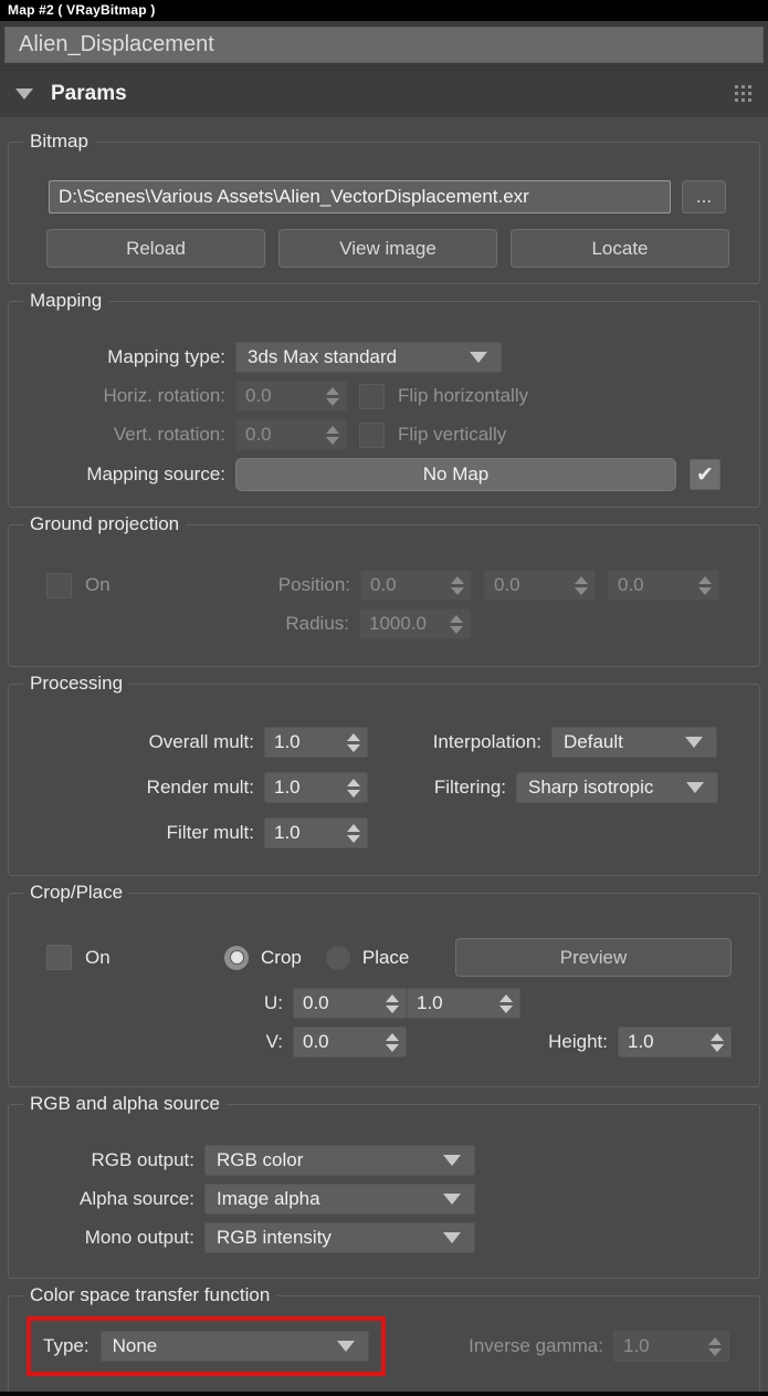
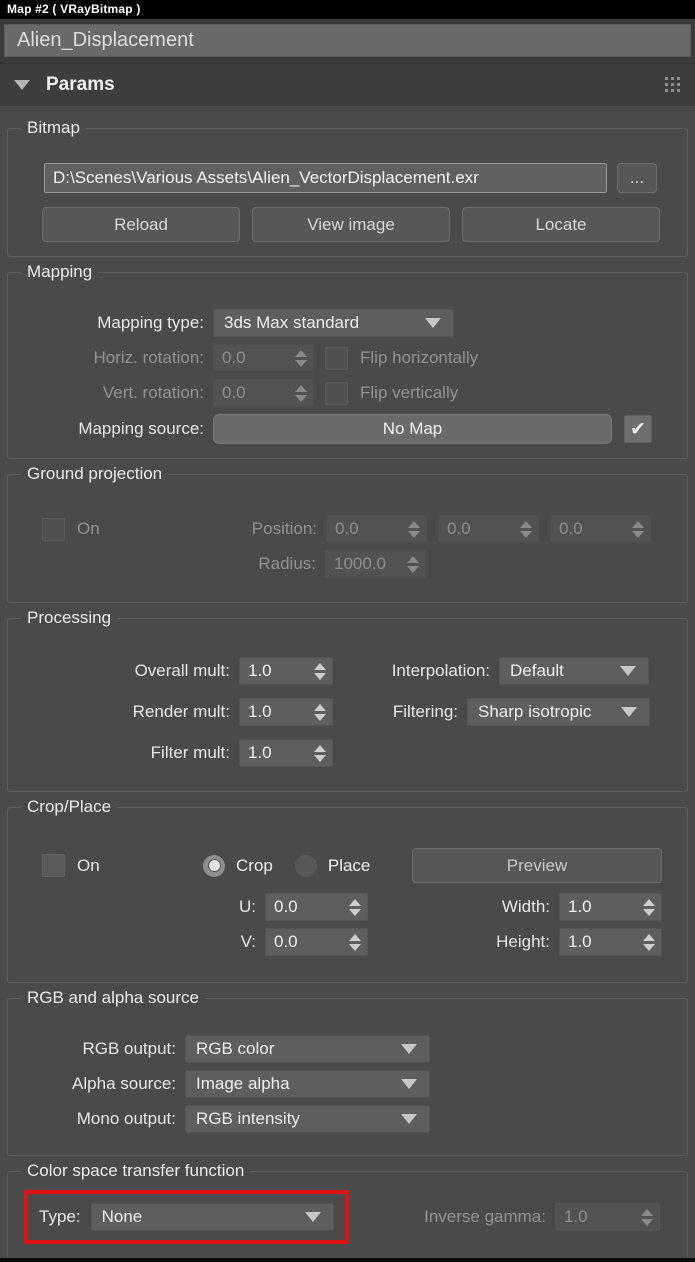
  Map #2 ( VRayBitmap )
  Alien_Displacement
  Params
  Bitmap
  D:\Scenes\Various Assets\Alien_VectorDisplacement.exr
  ...
  Reload
  View image
  Locate
  Mapping
  Mapping type:
  3ds Max standard
  Horiz. rotation:
  0.0
  Flip horizontally
  Vert. rotation:
  0.0
  Flip vertically
  Mapping source:
  No Map
  ✔
  Ground projection
  On
  Position:
  0.0
  0.0
  0.0
  Radius:
  1000.0
  Processing
  Overall mult:
  1.0
  Interpolation:
  Default
  Render mult:
  1.0
  Filtering:
  Sharp isotropic
  Filter mult:
  1.0
  Crop/Place
  On
  Crop
  Place
  Preview
  U:
  0.0
+ Width:
  1.0
  V:
  0.0
  Height:
  1.0
  RGB and alpha source
  RGB output:
  RGB color
  Alpha source:
  Image alpha
  Mono output:
  RGB intensity
  Color space transfer function
  Type:
  None
  Inverse gamma:
  1.0
